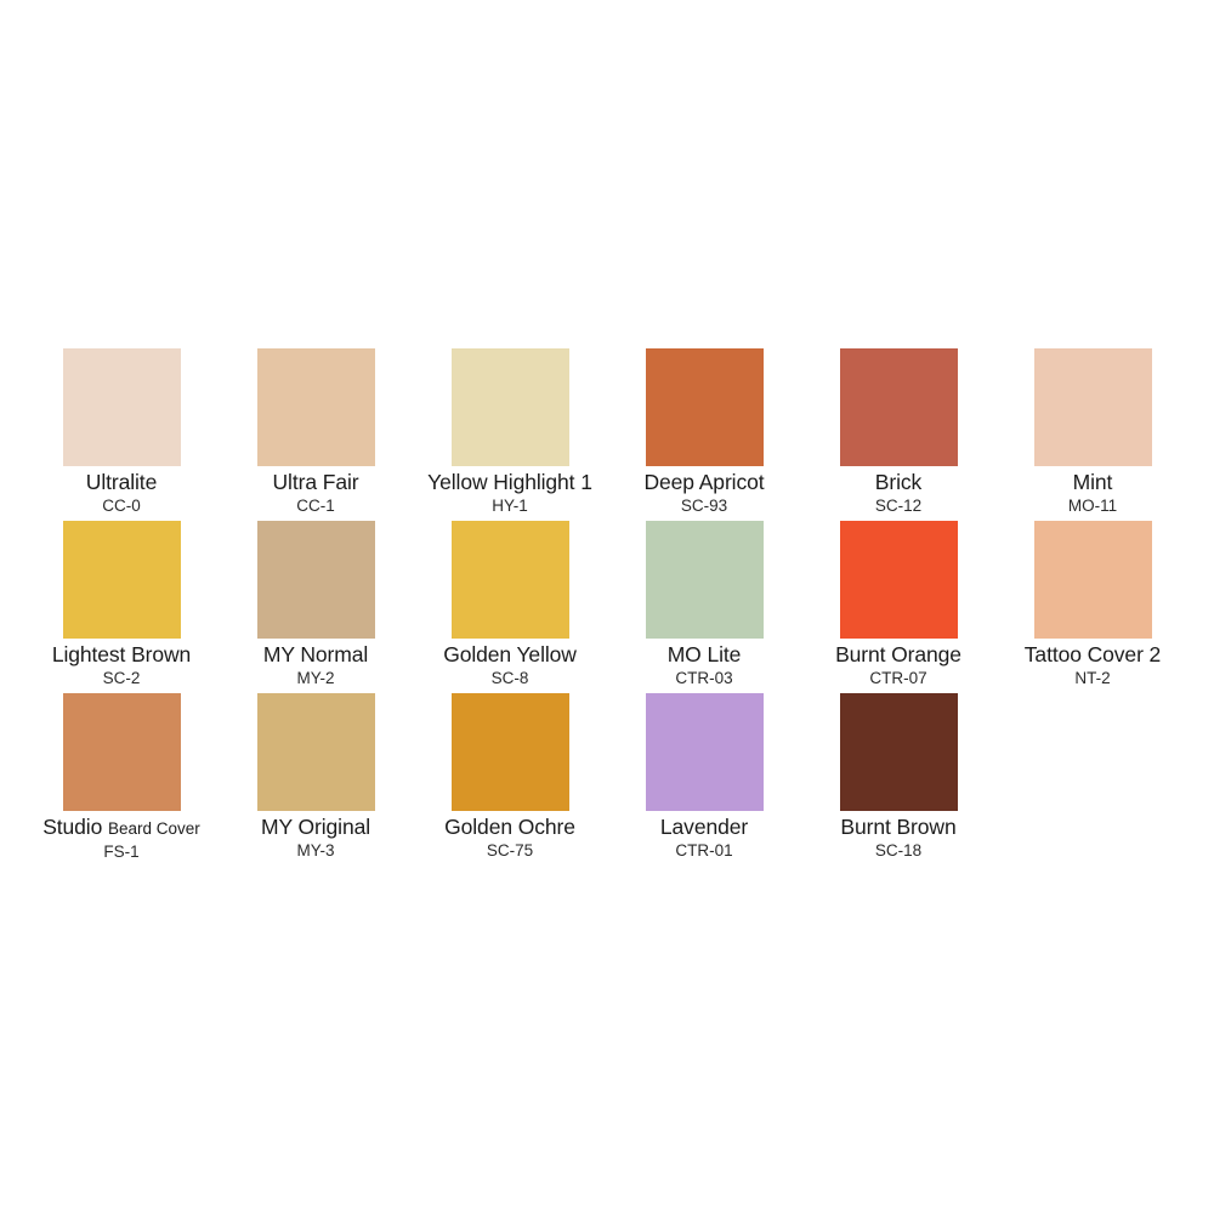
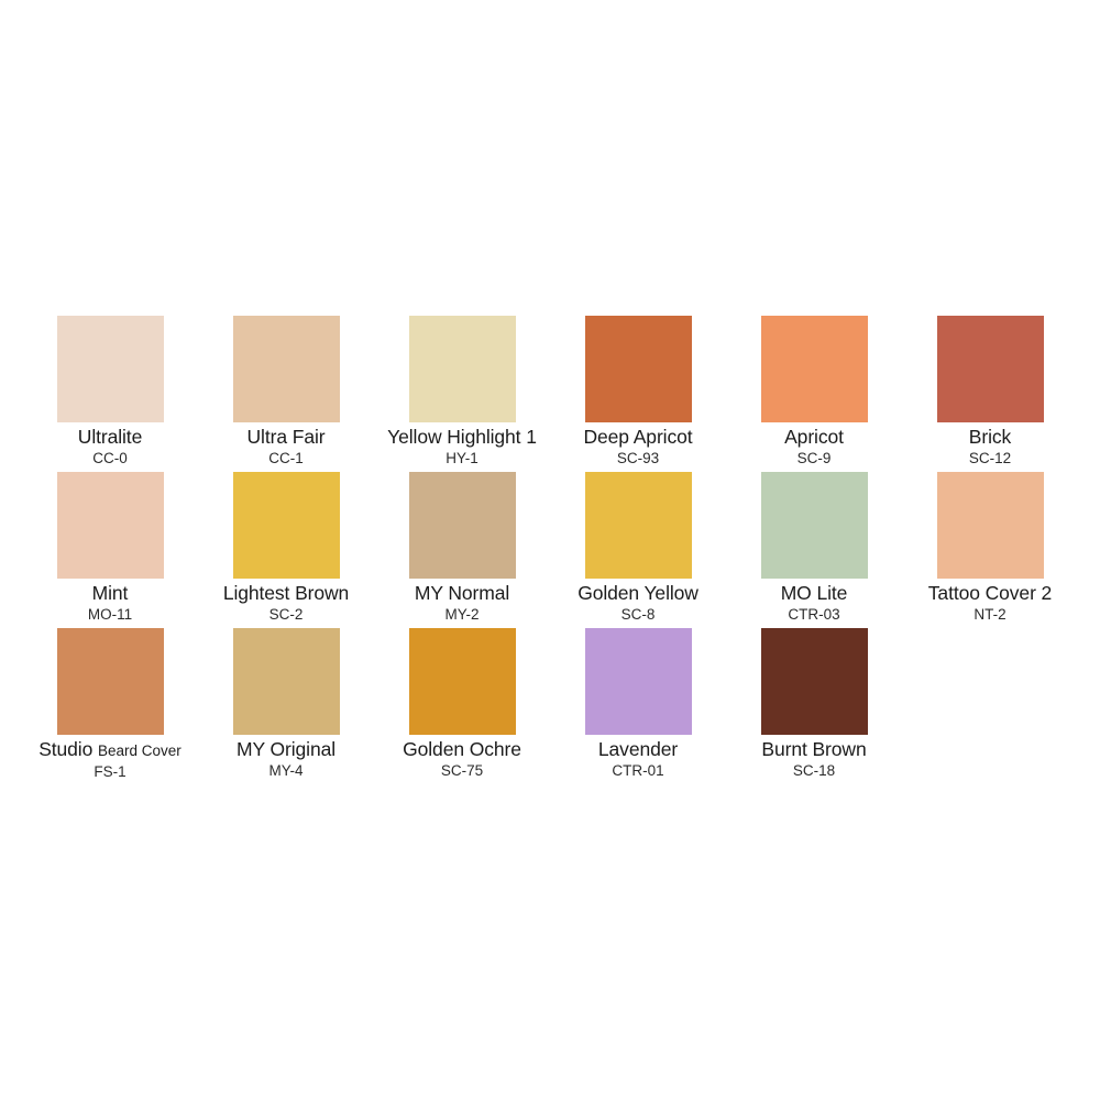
  Ultralite
  CC-0
  Ultra Fair
  CC-1
  Yellow Highlight 1
  HY-1
  Deep Apricot
  SC-93
+ Apricot
+ SC-9
  Brick
  SC-12
  Mint
  MO-11
  Lightest Brown
  SC-2
  MY Normal
  MY-2
  Golden Yellow
  SC-8
  MO Lite
  CTR-03
- Burnt Orange
- CTR-07
  Tattoo Cover 2
  NT-2
  Studio Beard Cover
  FS-1
  MY Original
- MY-3
+ MY-4
  Golden Ochre
  SC-75
  Lavender
  CTR-01
  Burnt Brown
  SC-18
